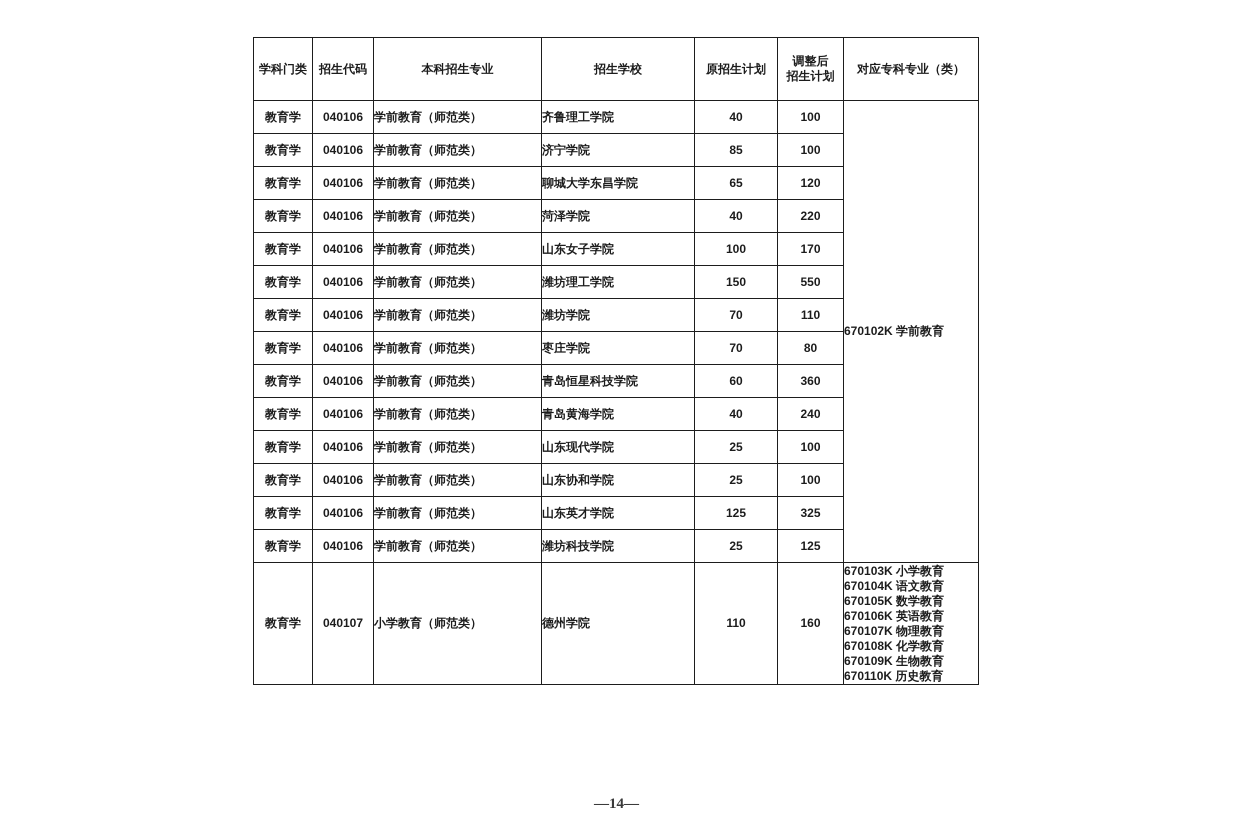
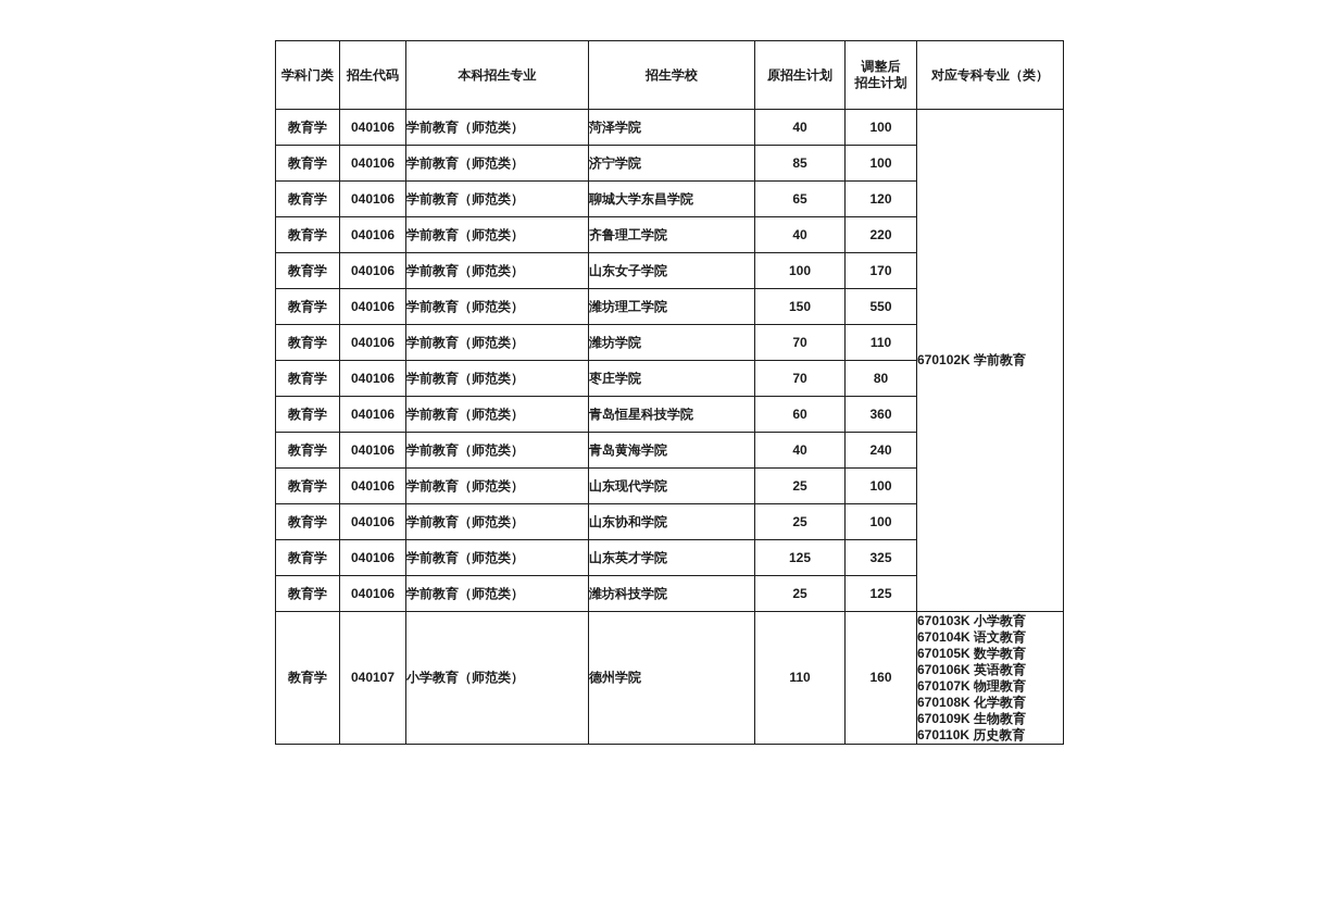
  学科门类	招生代码	本科招生专业	招生学校	原招生计划	调整后 招生计划	对应专科专业（类）
- 教育学	040106	学前教育（师范类）	齐鲁理工学院	40	100	670102K 学前教育
+ 教育学	040106	学前教育（师范类）	菏泽学院	40	100	670102K 学前教育
  教育学	040106	学前教育（师范类）	济宁学院	85	100
  教育学	040106	学前教育（师范类）	聊城大学东昌学院	65	120
- 教育学	040106	学前教育（师范类）	菏泽学院	40	220
+ 教育学	040106	学前教育（师范类）	齐鲁理工学院	40	220
  教育学	040106	学前教育（师范类）	山东女子学院	100	170
  教育学	040106	学前教育（师范类）	潍坊理工学院	150	550
  教育学	040106	学前教育（师范类）	潍坊学院	70	110
  教育学	040106	学前教育（师范类）	枣庄学院	70	80
  教育学	040106	学前教育（师范类）	青岛恒星科技学院	60	360
  教育学	040106	学前教育（师范类）	青岛黄海学院	40	240
  教育学	040106	学前教育（师范类）	山东现代学院	25	100
  教育学	040106	学前教育（师范类）	山东协和学院	25	100
  教育学	040106	学前教育（师范类）	山东英才学院	125	325
  教育学	040106	学前教育（师范类）	潍坊科技学院	25	125
  教育学	040107	小学教育（师范类）	德州学院	110	160	670103K 小学教育 670104K 语文教育 670105K 数学教育 670106K 英语教育 670107K 物理教育 670108K 化学教育 670109K 生物教育 670110K 历史教育
- —14—
